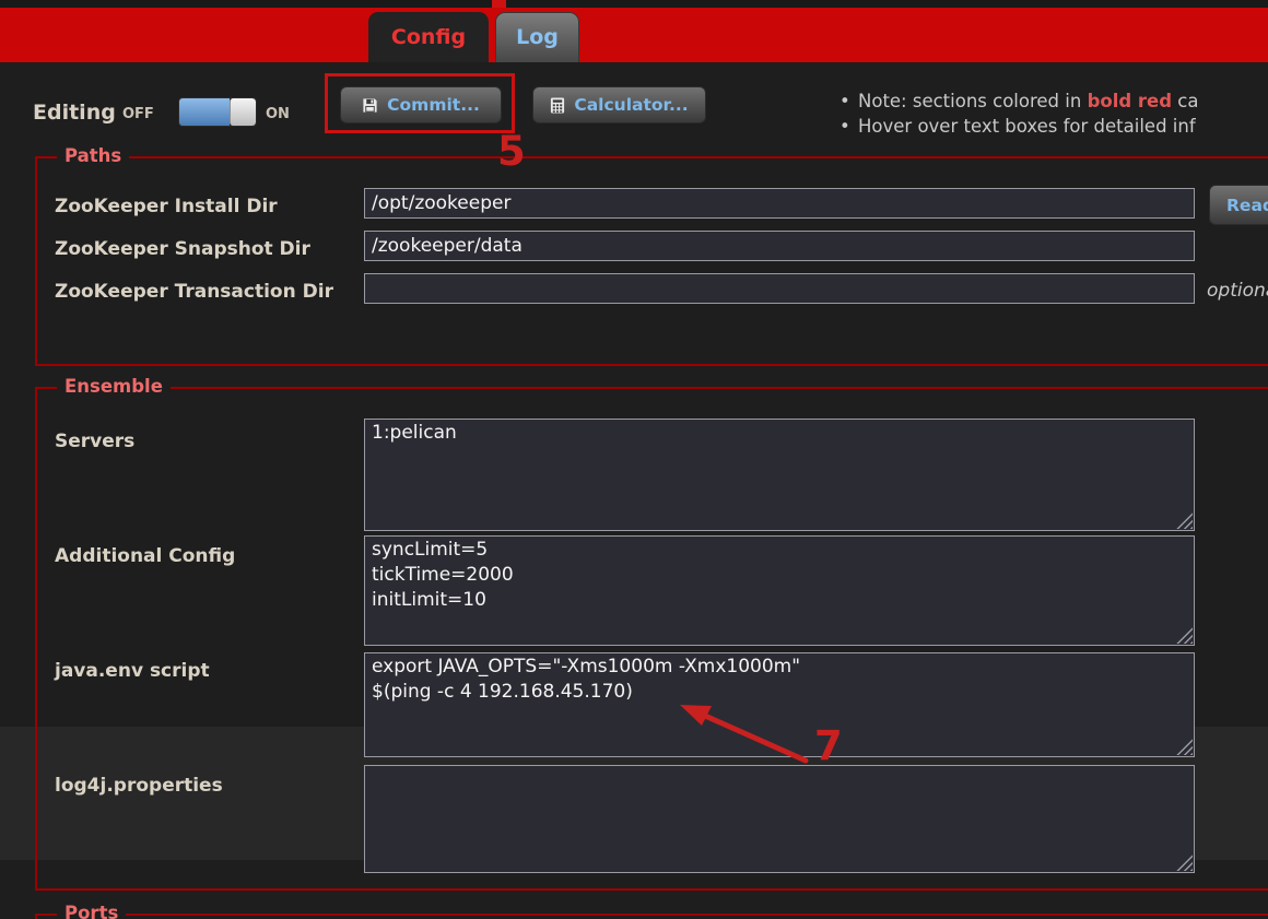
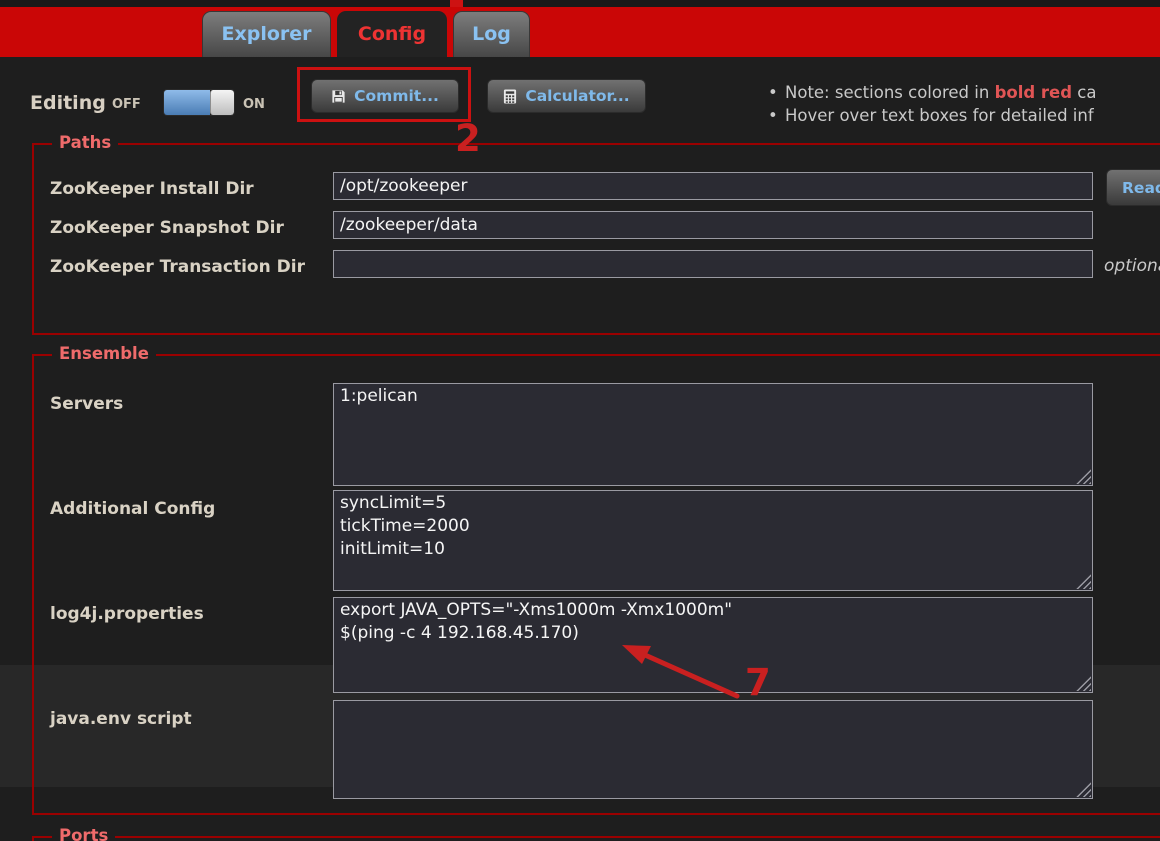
+ Explorer
  Config
  Log
  Editing
  OFF
  ON
  Commit...
  Calculator...
  • Note: sections colored in bold red ca
  • Hover over text boxes for detailed inf
- 5
+ 2
  Paths
  ZooKeeper Install Dir
  /opt/zookeeper
  Rea
  ZooKeeper Snapshot Dir
  /zookeeper/data
  ZooKeeper Transaction Dir
  option
  Ensemble
  Servers
  1:pelican
  Additional Config
  syncLimit=5
  tickTime=2000
  initLimit=10
- java.env script
+ log4j.properties
  export JAVA_OPTS="-Xms1000m -Xmx1000m"
  $(ping -c 4 192.168.45.170)
- log4j.properties
+ java.env script
  7
  Ports
